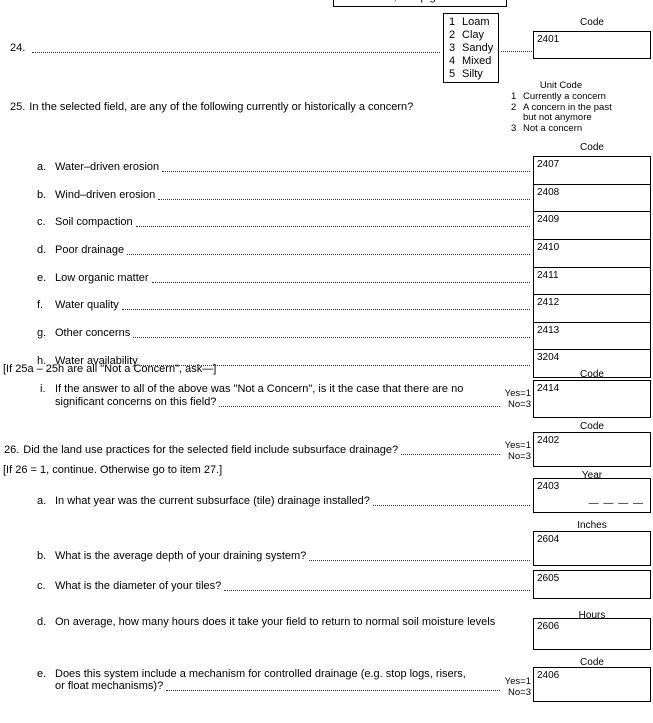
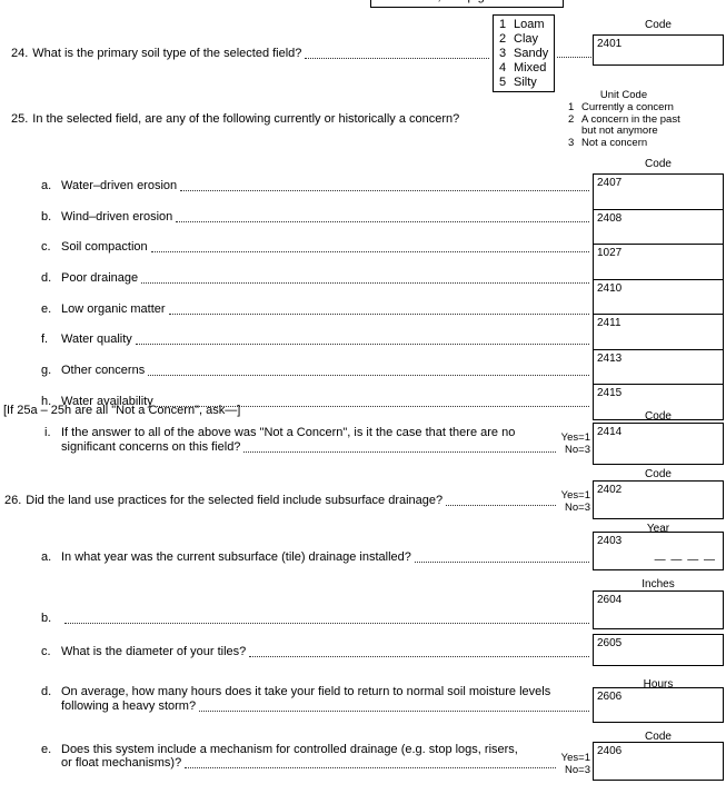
  24.
+ What is the primary soil type of the selected field?
  1
  Loam
  2
  Clay
  3
  Sandy
  4
  Mixed
  5
  Silty
  Code
  2401
  25.
  In the selected field, are any of the following currently or historically a concern?
  Unit Code
  1
  Currently a concern
  2
  A concern in the past
  but not anymore
  3
  Not a concern
  Code
  a.
  Water–driven erosion
  b.
  Wind–driven erosion
  c.
  Soil compaction
  d.
  Poor drainage
  e.
  Low organic matter
  f.
  Water quality
  g.
  Other concerns
  h.
  Water availability
  2407
  2408
- 2409
+ 1027
  2410
  2411
- 2412
  2413
- 3204
+ 2415
  [If 25a – 25h are all "Not a Concern", ask—]
  Code
  i.
  If the answer to all of the above was "Not a Concern", is it the case that there are no
  significant concerns on this field?
  Yes=1
  No=3
  2414
  Code
  26.
  Did the land use practices for the selected field include subsurface drainage?
  Yes=1
  No=3
  2402
- [If 26 = 1, continue. Otherwise go to item 27.]
  Year
  2403
  — — — —
  a.
  In what year was the current subsurface (tile) drainage installed?
  Inches
  2604
  b.
- What is the average depth of your draining system?
  2605
  c.
  What is the diameter of your tiles?
  Hours
  2606
  d.
  On average, how many hours does it take your field to return to normal soil moisture levels
+ following a heavy storm?
  Code
  2406
  e.
  Does this system include a mechanism for controlled drainage (e.g. stop logs, risers,
  or float mechanisms)?
  Yes=1
  No=3
